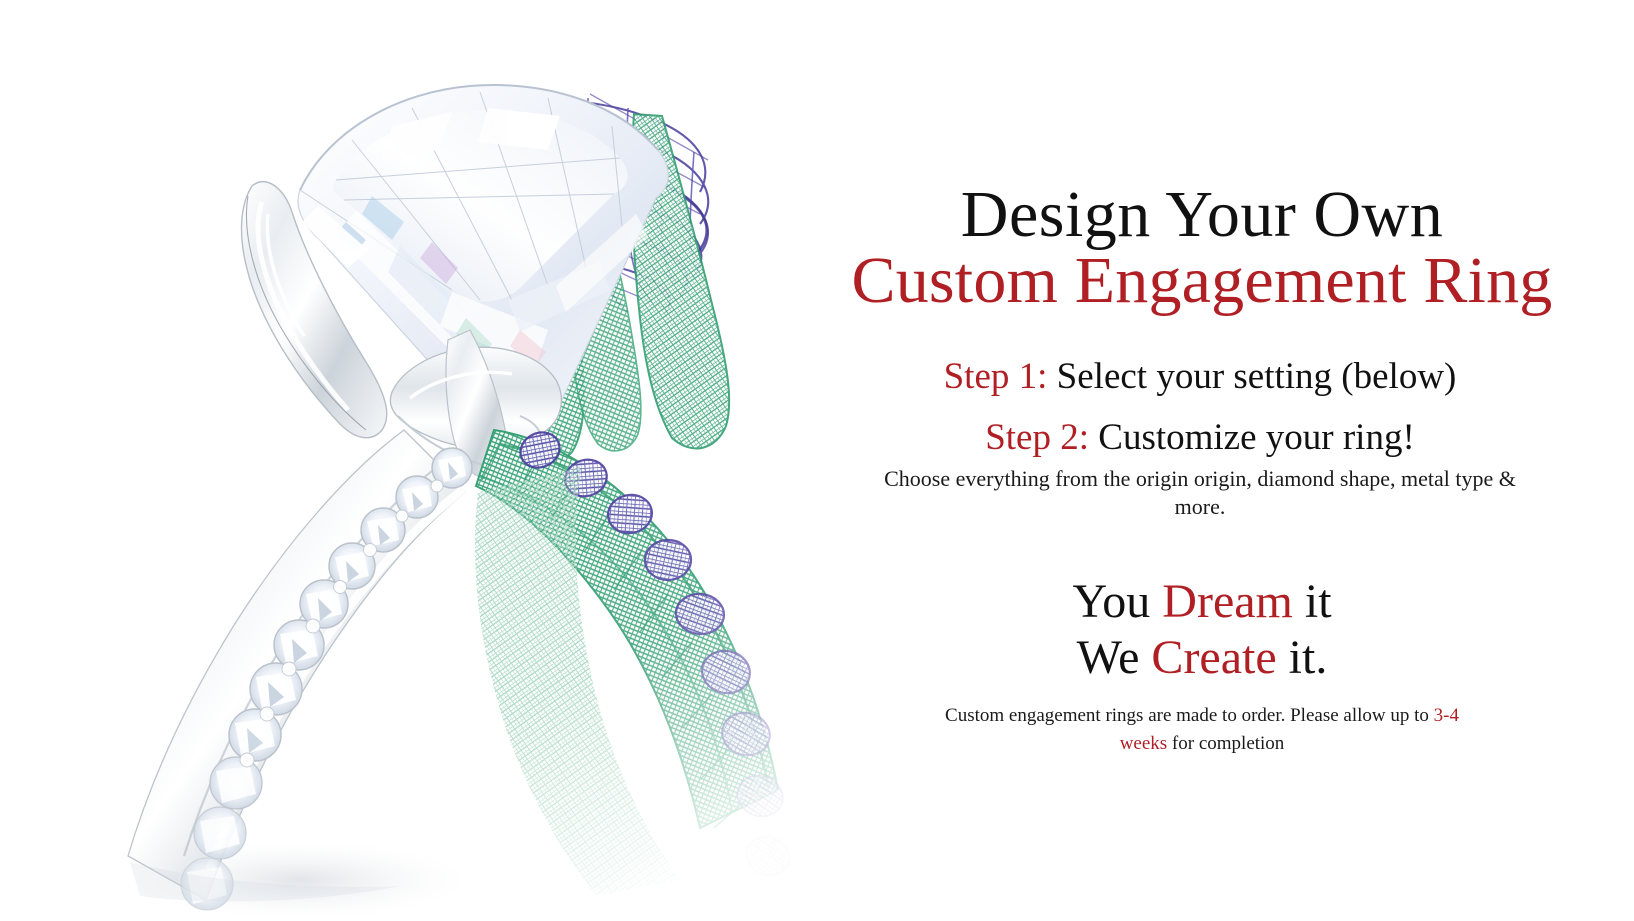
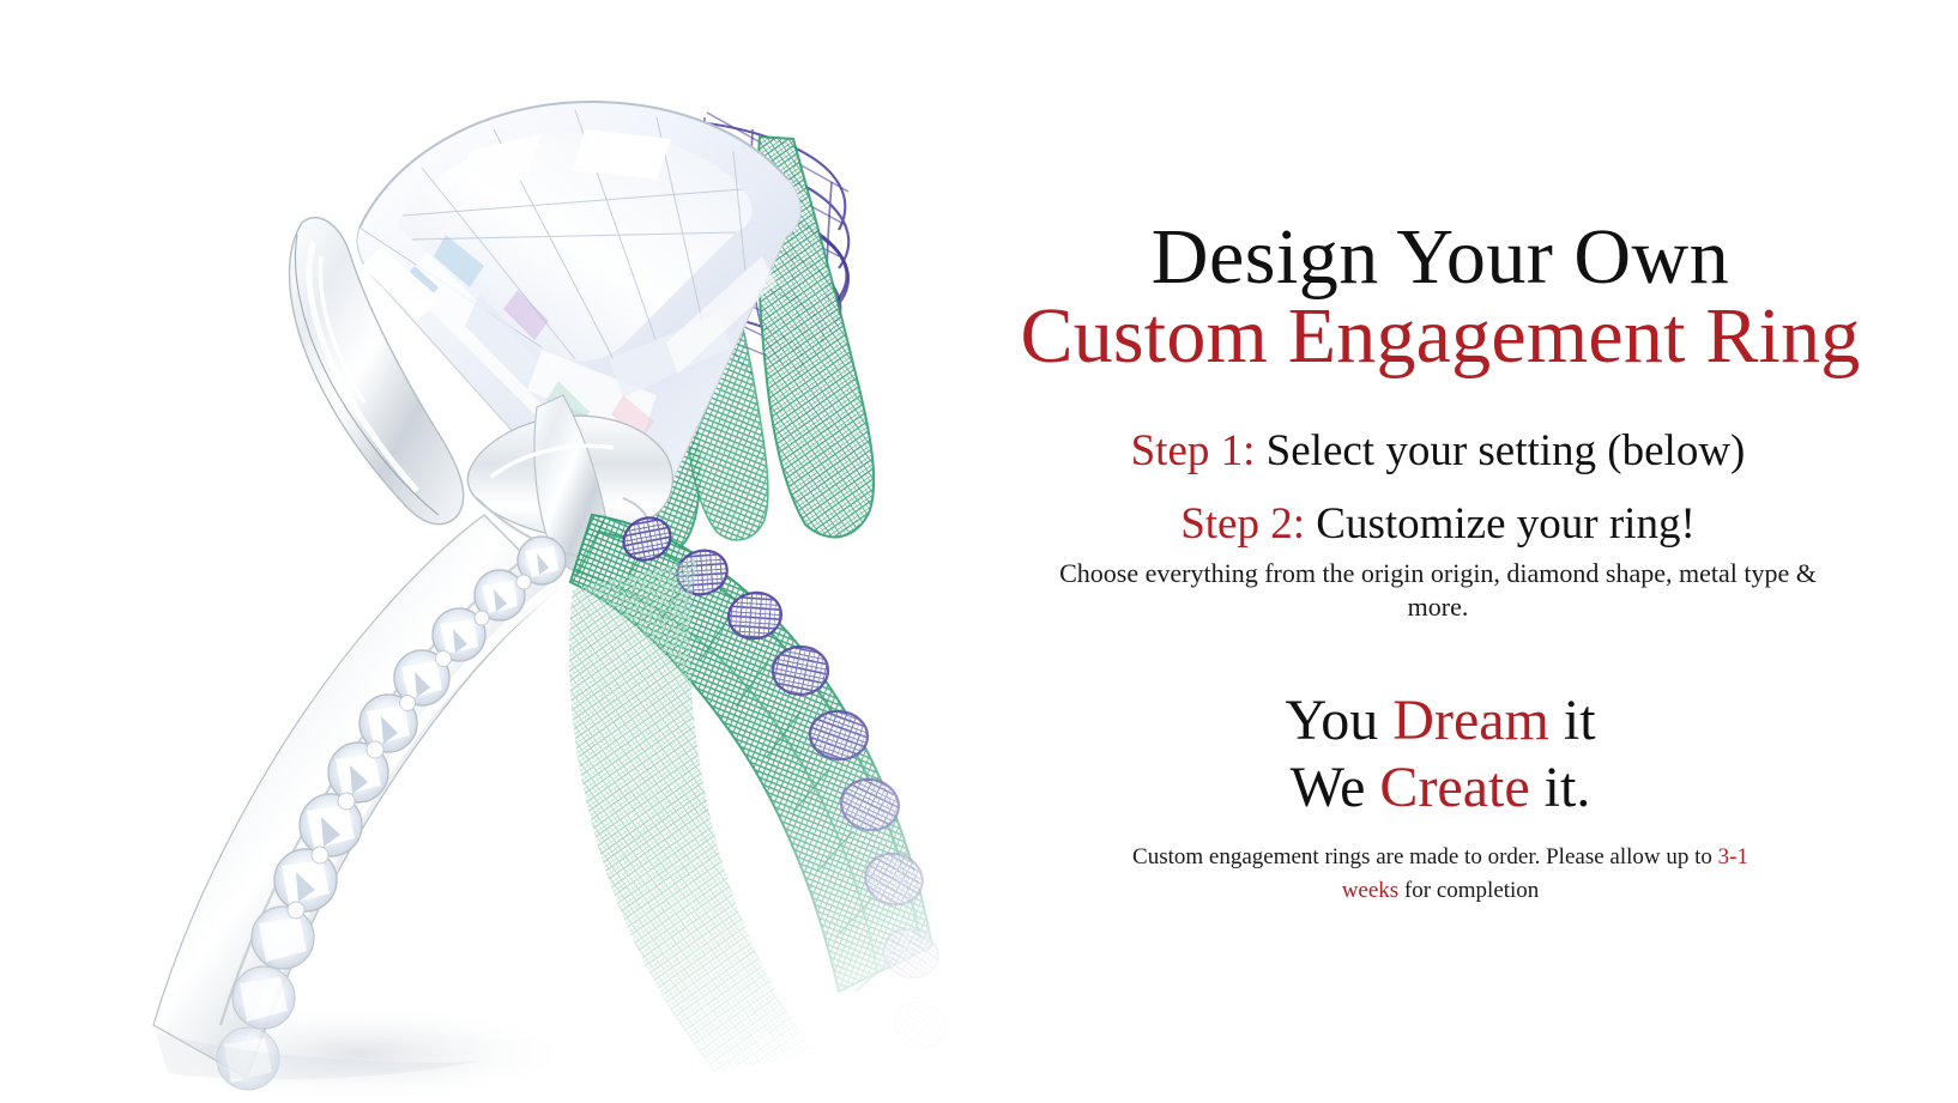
  Design Your Own
  Custom Engagement Ring
  Step 1: Select your setting (below)
  Step 2: Customize your ring!
  Choose everything from the origin origin, diamond shape, metal type & more.
  You Dream it
  We Create it.
- Custom engagement rings are made to order. Please allow up to 3-4 weeks for completion
+ Custom engagement rings are made to order. Please allow up to 3-1 weeks for completion
